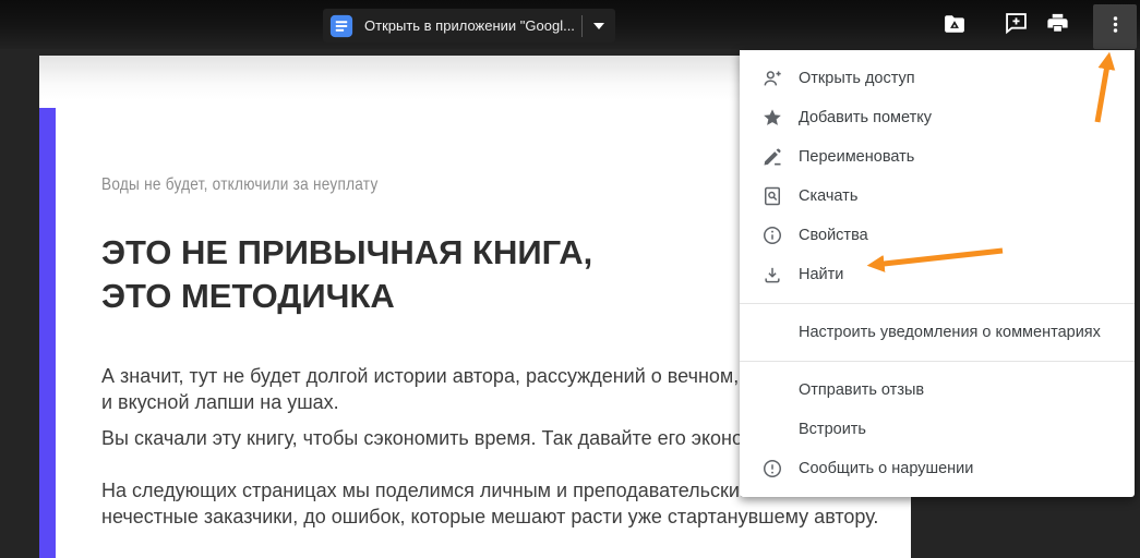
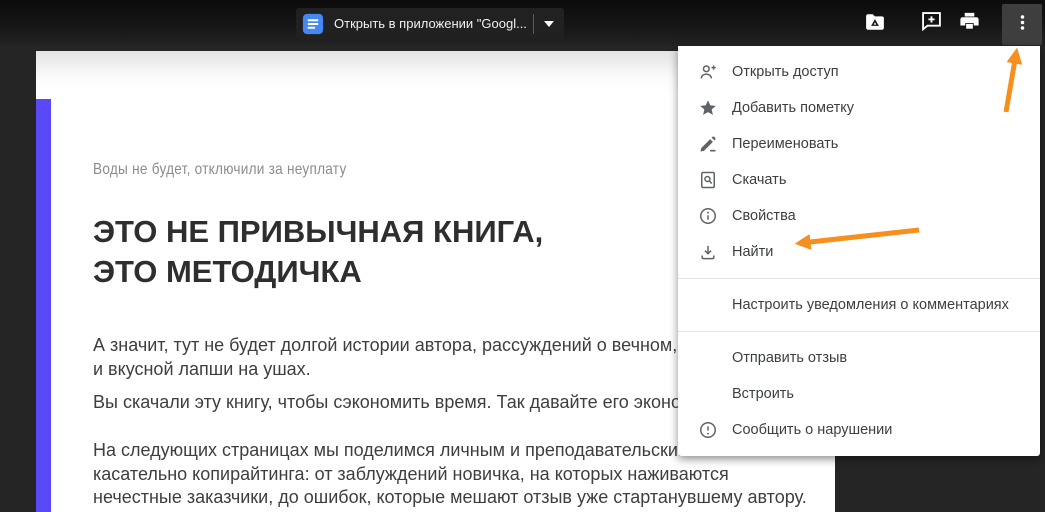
  Воды не будет, отключили за неуплату
  ЭТО НЕ ПРИВЫЧНАЯ КНИГА,
  ЭТО МЕТОДИЧКА
  А значит, тут не будет долгой истории автора, рассуждений о вечном,
  и вкусной лапши на ушах.
  Вы скачали эту книгу, чтобы сэкономить время. Так давайте его эконо
  На следующих страницах мы поделимся личным и преподавательски
+ касательно копирайтинга: от заблуждений новичка, на которых наживаются
- нечестные заказчики, до ошибок, которые мешают расти уже стартанувшему автору.
+ нечестные заказчики, до ошибок, которые мешают отзыв уже стартанувшему автору.
  Открыть в приложении "Googl...
  Открыть доступ
  Добавить пометку
  Переименовать
  Скачать
  Свойства
  Найти
  Настроить уведомления о комментариях
  Отправить отзыв
  Встроить
  Сообщить о нарушении
